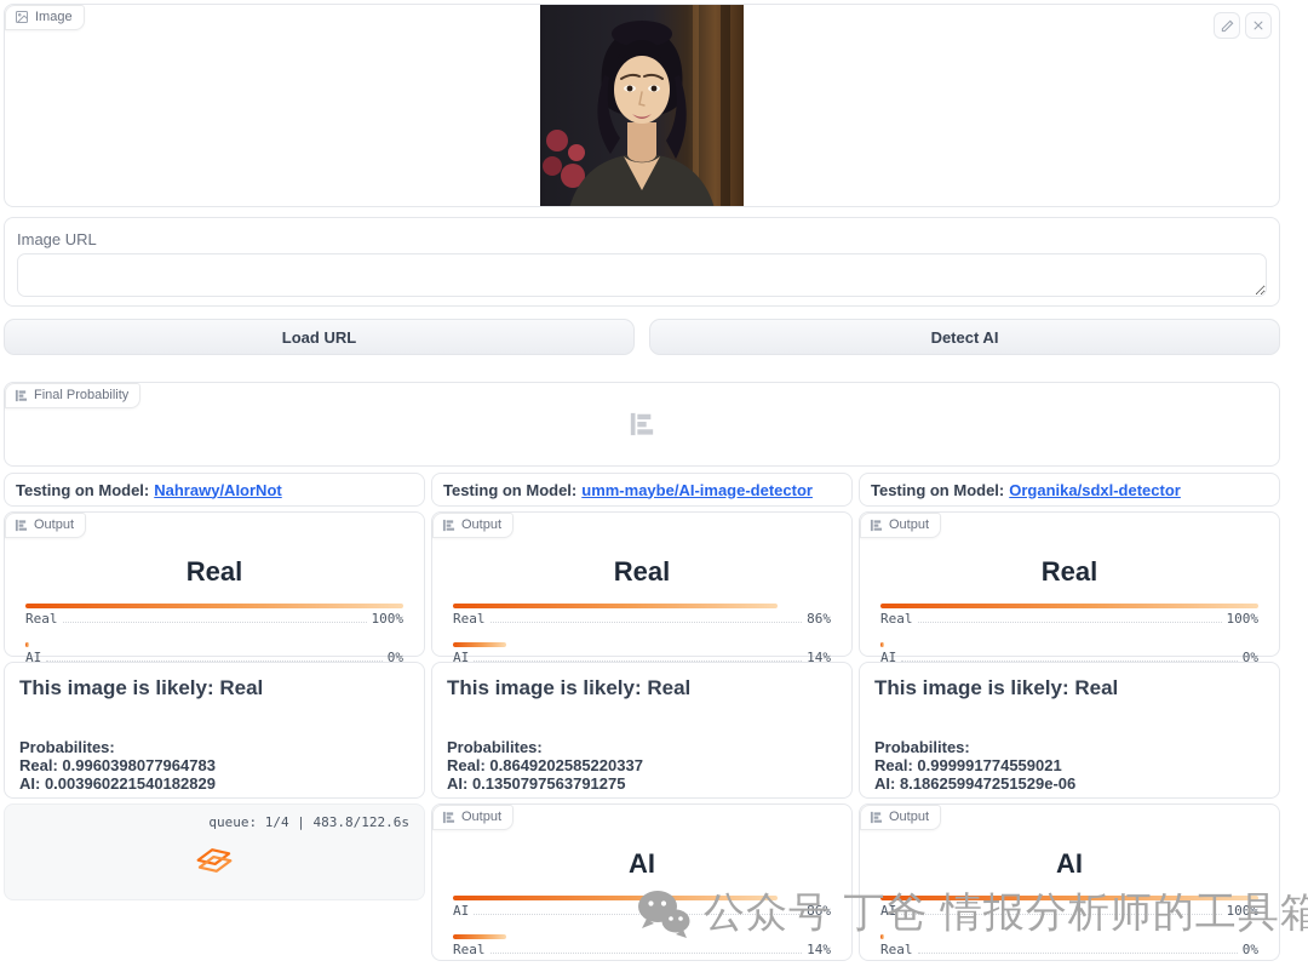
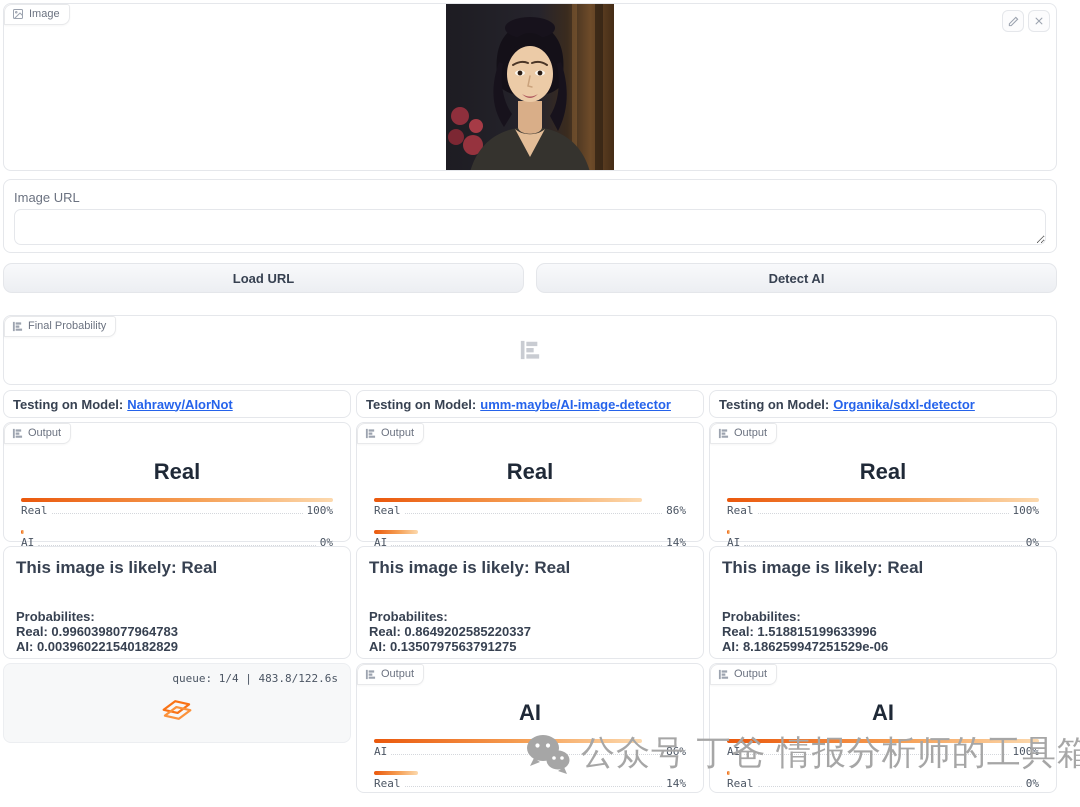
  Image
  Image URL
  Load URL
  Detect AI
  Final Probability
  Testing on Model:
  Nahrawy/AIorNot
  Testing on Model:
  umm-maybe/AI-image-detector
  Testing on Model:
  Organika/sdxl-detector
  Output
  Real
  Real
  100%
  AI
  0%
  Output
  Real
  Real
  86%
  AI
  14%
  Output
  Real
  Real
  100%
  AI
  0%
  This image is likely: Real
  Probabilites:
  Real: 0.9960398077964783
  AI: 0.003960221540182829
  This image is likely: Real
  Probabilites:
  Real: 0.8649202585220337
  AI: 0.1350797563791275
  This image is likely: Real
  Probabilites:
- Real: 0.999991774559021
+ Real: 1.518815199633996
  AI: 8.186259947251529e-06
  queue: 1/4 | 483.8/122.6s
  Output
  AI
  AI
  86%
  Real
  14%
  Output
  AI
  AI
  100%
  Real
  0%
  公众号 丁爸 情报分析师的工具箱
